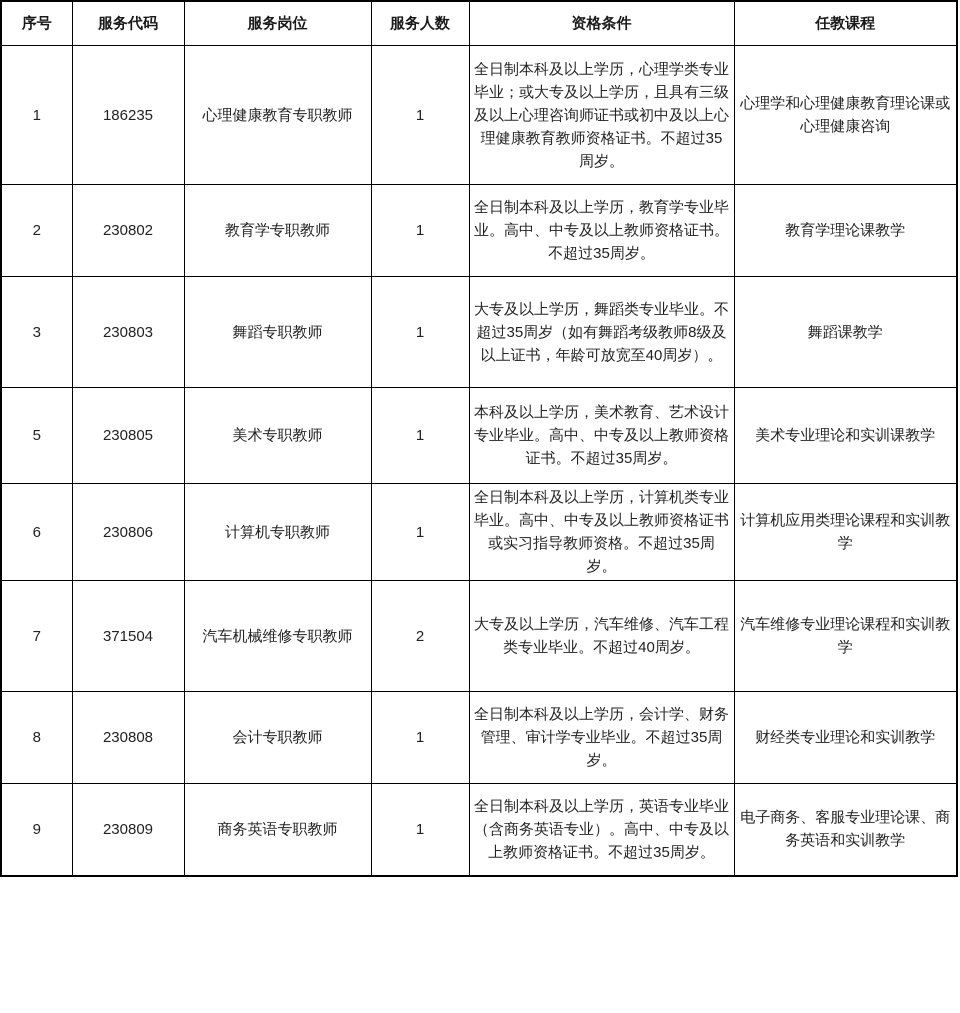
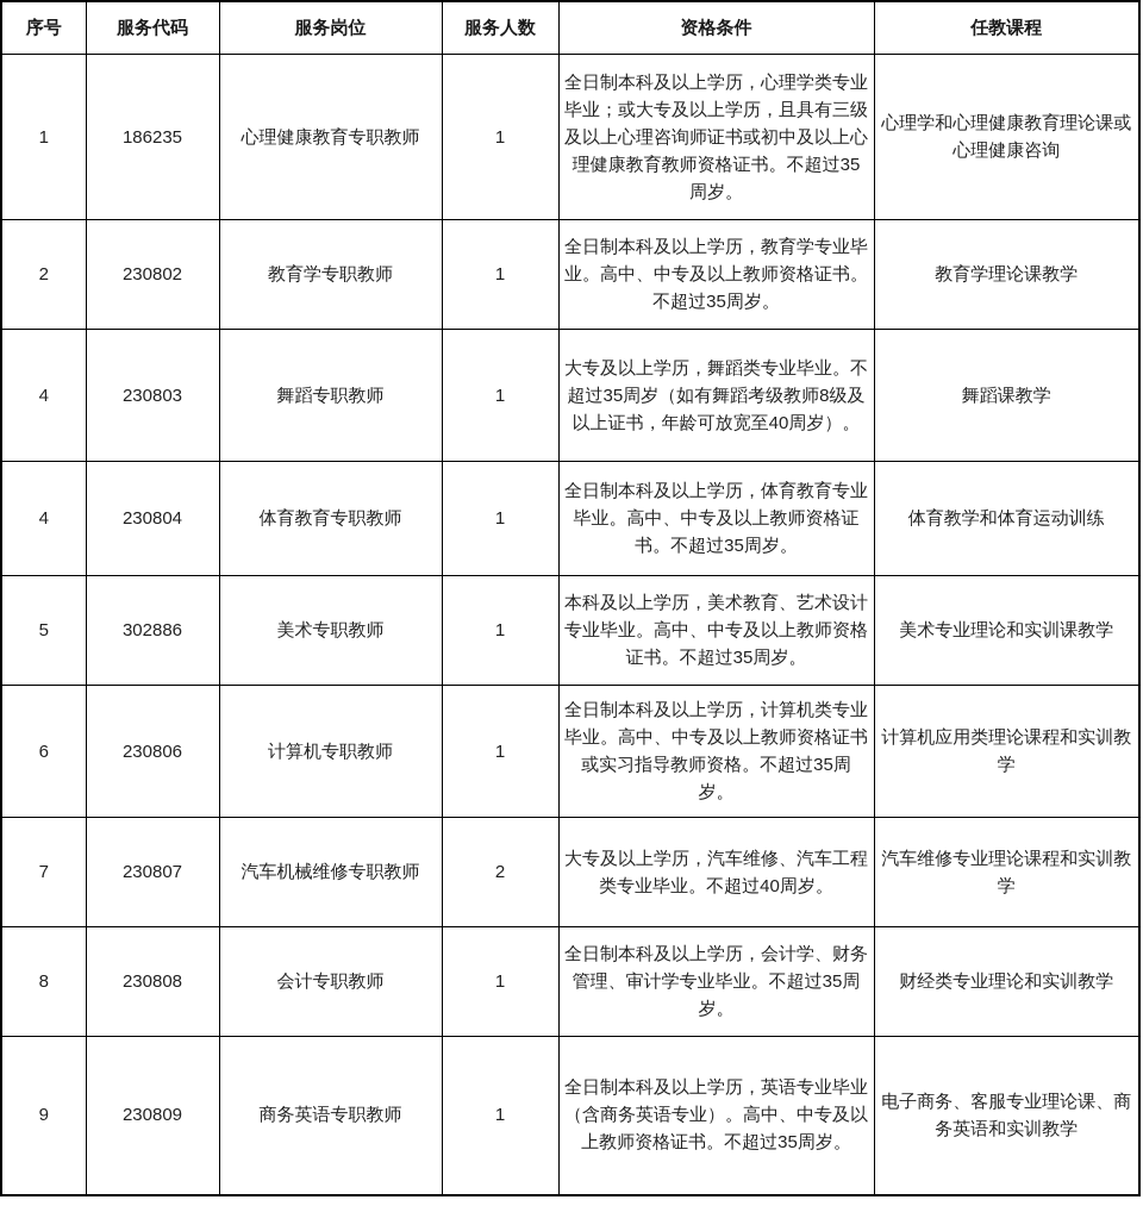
  序号	服务代码	服务岗位	服务人数	资格条件	任教课程
  1	186235	心理健康教育专职教师	1	全日制本科及以上学历，心理学类专业毕业；或大专及以上学历，且具有三级及以上心理咨询师证书或初中及以上心理健康教育教师资格证书。不超过35周岁。	心理学和心理健康教育理论课或心理健康咨询
  2	230802	教育学专职教师	1	全日制本科及以上学历，教育学专业毕业。高中、中专及以上教师资格证书。不超过35周岁。	教育学理论课教学
- 3	230803	舞蹈专职教师	1	大专及以上学历，舞蹈类专业毕业。不超过35周岁（如有舞蹈考级教师8级及以上证书，年龄可放宽至40周岁）。	舞蹈课教学
+ 4	230803	舞蹈专职教师	1	大专及以上学历，舞蹈类专业毕业。不超过35周岁（如有舞蹈考级教师8级及以上证书，年龄可放宽至40周岁）。	舞蹈课教学
+ 4	230804	体育教育专职教师	1	全日制本科及以上学历，体育教育专业毕业。高中、中专及以上教师资格证书。不超过35周岁。	体育教学和体育运动训练
- 5	230805	美术专职教师	1	本科及以上学历，美术教育、艺术设计专业毕业。高中、中专及以上教师资格证书。不超过35周岁。	美术专业理论和实训课教学
+ 5	302886	美术专职教师	1	本科及以上学历，美术教育、艺术设计专业毕业。高中、中专及以上教师资格证书。不超过35周岁。	美术专业理论和实训课教学
  6	230806	计算机专职教师	1	全日制本科及以上学历，计算机类专业毕业。高中、中专及以上教师资格证书或实习指导教师资格。不超过35周岁。	计算机应用类理论课程和实训教学
- 7	371504	汽车机械维修专职教师	2	大专及以上学历，汽车维修、汽车工程类专业毕业。不超过40周岁。	汽车维修专业理论课程和实训教学
+ 7	230807	汽车机械维修专职教师	2	大专及以上学历，汽车维修、汽车工程类专业毕业。不超过40周岁。	汽车维修专业理论课程和实训教学
  8	230808	会计专职教师	1	全日制本科及以上学历，会计学、财务管理、审计学专业毕业。不超过35周岁。	财经类专业理论和实训教学
  9	230809	商务英语专职教师	1	全日制本科及以上学历，英语专业毕业（含商务英语专业）。高中、中专及以上教师资格证书。不超过35周岁。	电子商务、客服专业理论课、商务英语和实训教学
